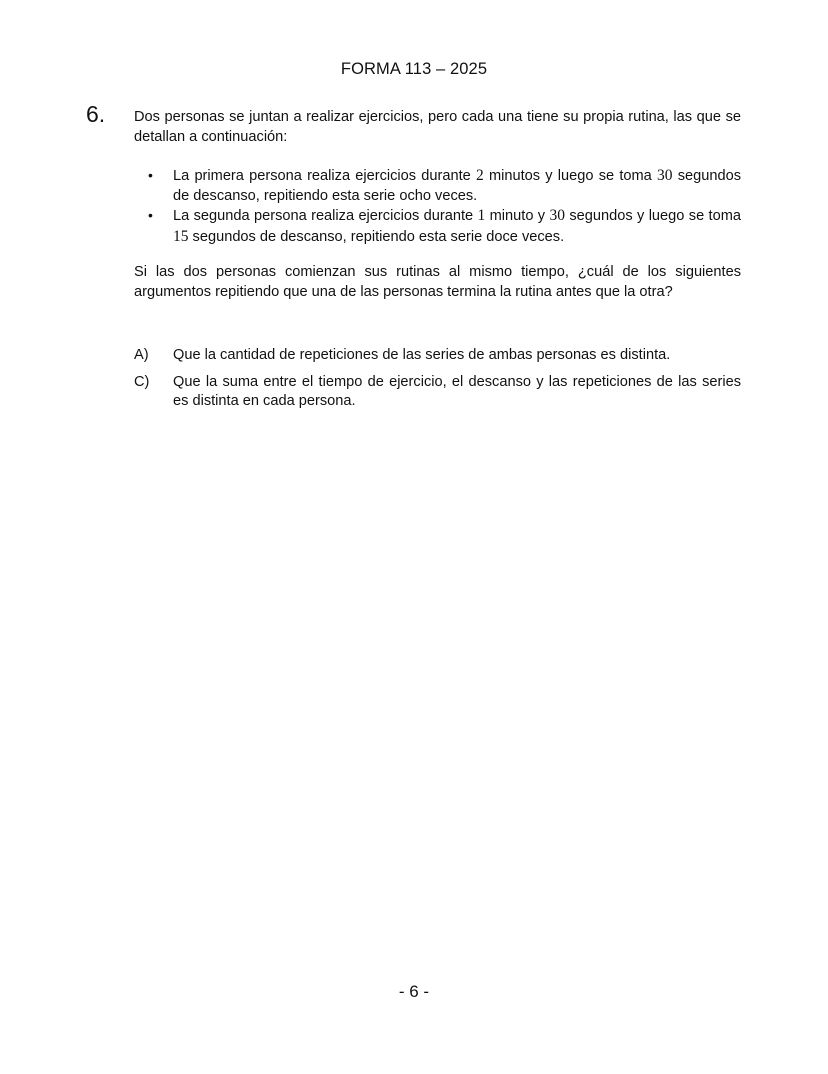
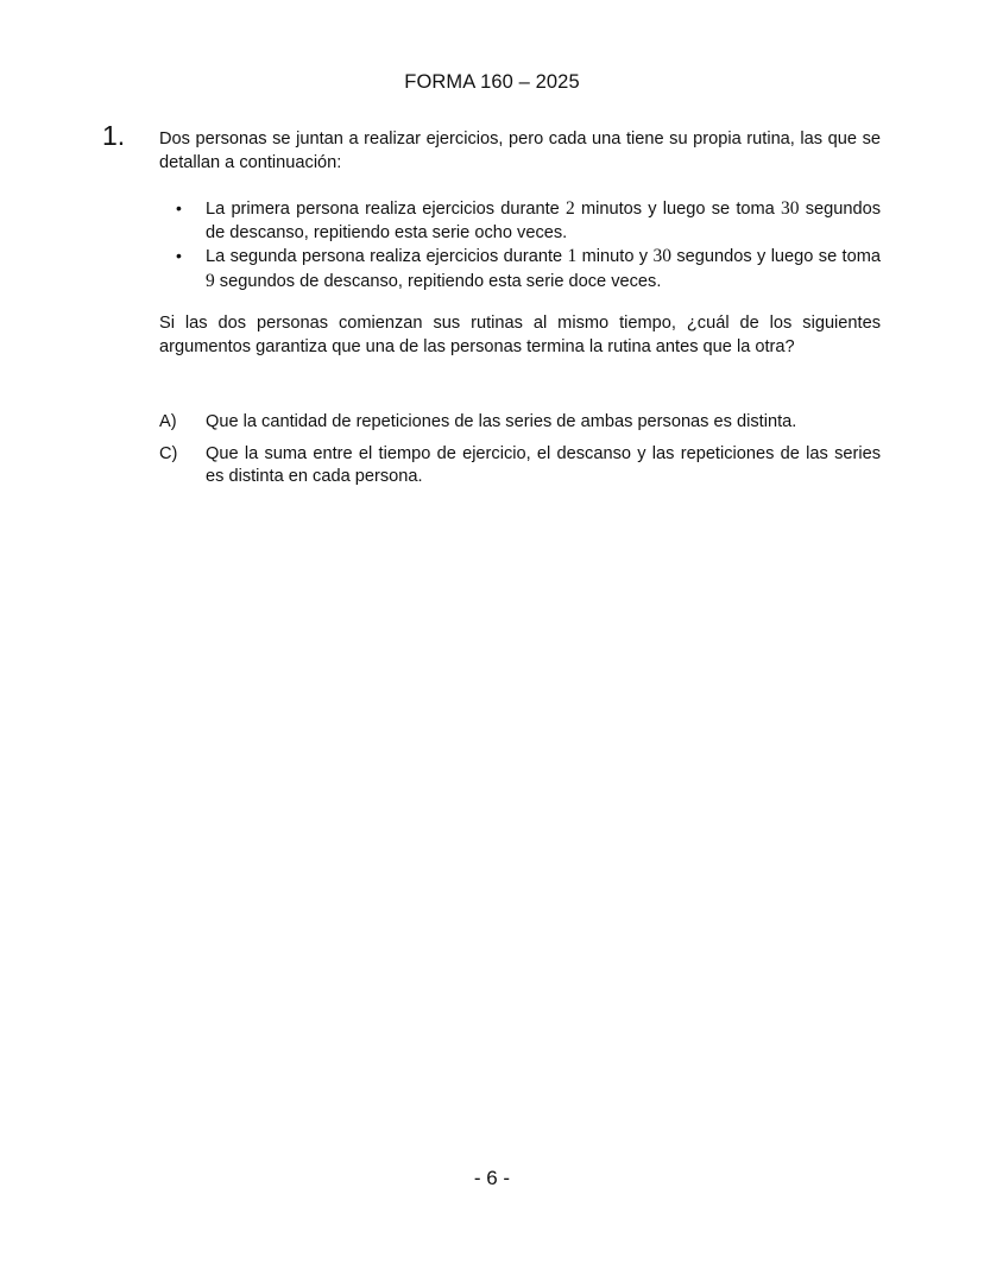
- FORMA 113 – 2025
+ FORMA 160 – 2025
- 6.
+ 1.
  Dos personas se juntan a realizar ejercicios, pero cada una tiene su propia rutina, las que se detallan a continuación:
  •
  La primera persona realiza ejercicios durante 2 minutos y luego se toma 30 segundos de descanso, repitiendo esta serie ocho veces.
  •
- La segunda persona realiza ejercicios durante 1 minuto y 30 segundos y luego se toma 15 segundos de descanso, repitiendo esta serie doce veces.
+ La segunda persona realiza ejercicios durante 1 minuto y 30 segundos y luego se toma 9 segundos de descanso, repitiendo esta serie doce veces.
- Si las dos personas comienzan sus rutinas al mismo tiempo, ¿cuál de los siguientes argumentos repitiendo que una de las personas termina la rutina antes que la otra?
+ Si las dos personas comienzan sus rutinas al mismo tiempo, ¿cuál de los siguientes argumentos garantiza que una de las personas termina la rutina antes que la otra?
  A)
  Que la cantidad de repeticiones de las series de ambas personas es distinta.
  C)
  Que la suma entre el tiempo de ejercicio, el descanso y las repeticiones de las series es distinta en cada persona.
  - 6 -
